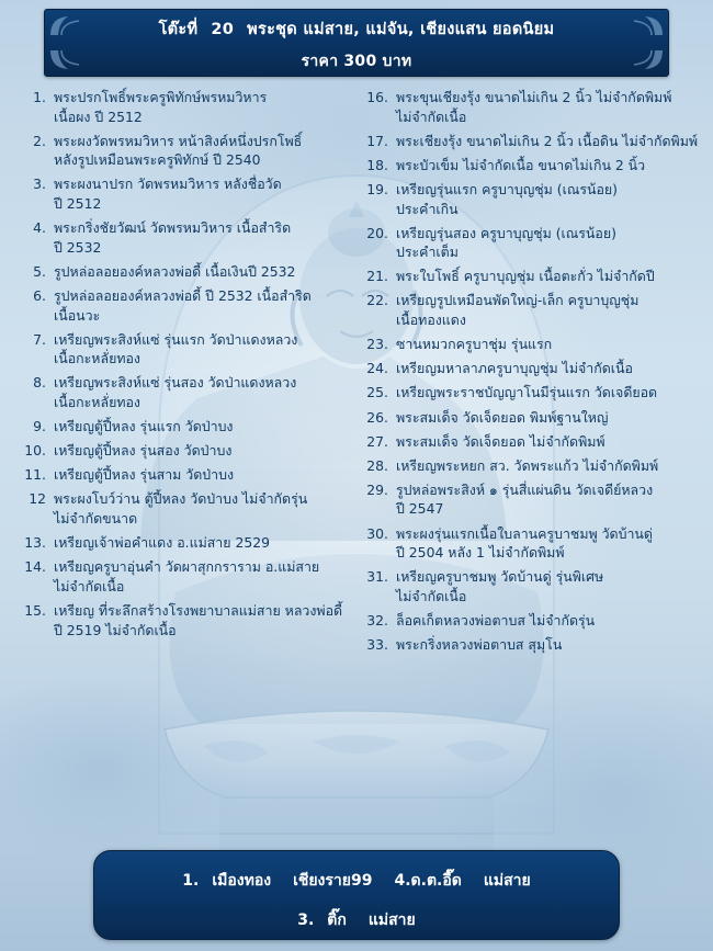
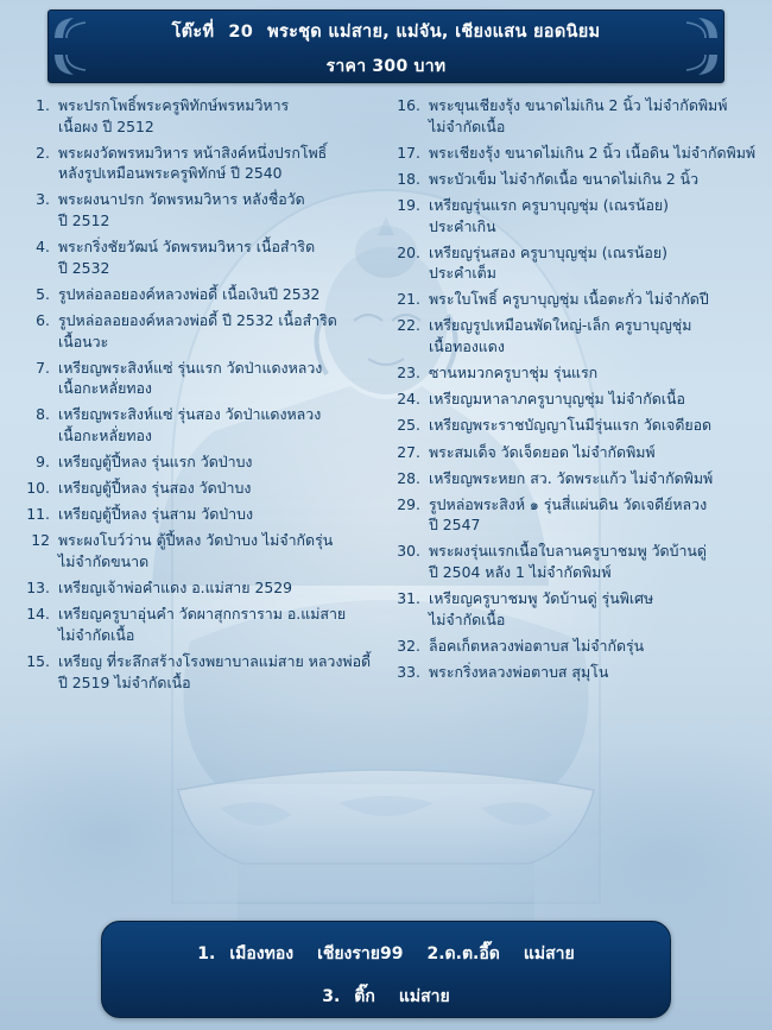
  โต๊ะที่ 20 พระชุด แม่สาย, แม่จัน, เชียงแสน ยอดนิยม
  ราคา 300 บาท
  1.
  พระปรกโพธิ์พระครูพิทักษ์พรหมวิหาร
  เนื้อผง ปี 2512
  2.
  พระผงวัดพรหมวิหาร หน้าสิงค์หนึ่งปรกโพธิ์
  หลังรูปเหมือนพระครูพิทักษ์ ปี 2540
  3.
  พระผงนาปรก วัดพรหมวิหาร หลังชื่อวัด
  ปี 2512
  4.
  พระกริ่งชัยวัฒน์ วัดพรหมวิหาร เนื้อสำริด
  ปี 2532
  5.
  รูปหล่อลอยองค์หลวงพ่อดี้ เนื้อเงินปี 2532
  6.
  รูปหล่อลอยองค์หลวงพ่อดี้ ปี 2532 เนื้อสำริด
  เนื้อนวะ
  7.
  เหรียญพระสิงห์แซ่ รุ่นแรก วัดป่าแดงหลวง
  เนื้อกะหลั่ยทอง
  8.
  เหรียญพระสิงห์แซ่ รุ่นสอง วัดป่าแดงหลวง
  เนื้อกะหลั่ยทอง
  9.
  เหรียญตู้ปี้หลง รุ่นแรก วัดป่าบง
  10.
  เหรียญตู้ปี้หลง รุ่นสอง วัดป่าบง
  11.
  เหรียญตู้ปี้หลง รุ่นสาม วัดป่าบง
  12
  พระผงโบว์ว่าน ตู้ปี้หลง วัดป่าบง ไม่จำกัดรุ่น
  ไม่จำกัดขนาด
  13.
  เหรียญเจ้าพ่อคำแดง อ.แม่สาย 2529
  14.
  เหรียญครูบาอุ่นคำ วัดผาสุกกราราม อ.แม่สาย
  ไม่จำกัดเนื้อ
  15.
  เหรียญ ที่ระลึกสร้างโรงพยาบาลแม่สาย หลวงพ่อดี้
  ปี 2519 ไม่จำกัดเนื้อ
  16.
  พระขุนเชียงรุ้ง ขนาดไม่เกิน 2 นิ้ว ไม่จำกัดพิมพ์
  ไม่จำกัดเนื้อ
  17.
  พระเชียงรุ้ง ขนาดไม่เกิน 2 นิ้ว เนื้อดิน ไม่จำกัดพิมพ์
  18.
  พระบัวเข็ม ไม่จำกัดเนื้อ ขนาดไม่เกิน 2 นิ้ว
  19.
  เหรียญรุ่นแรก ครูบาบุญชุ่ม (เณรน้อย)
  ประคำเกิน
  20.
  เหรียญรุ่นสอง ครูบาบุญชุ่ม (เณรน้อย)
  ประคำเต็ม
  21.
  พระใบโพธิ์ ครูบาบุญชุ่ม เนื้อตะกั่ว ไม่จำกัดปี
  22.
  เหรียญรูปเหมือนพัดใหญ่-เล็ก ครูบาบุญชุ่ม
  เนื้อทองแดง
  23.
  ซานหมวกครูบาชุ่ม รุ่นแรก
  24.
  เหรียญมหาลาภครูบาบุญชุ่ม ไม่จำกัดเนื้อ
  25.
  เหรียญพระราชบัญญาโนมีรุ่นแรก วัดเจดียอด
- 26.
- พระสมเด็จ วัดเจ็ดยอด พิมพ์ฐานใหญ่
  27.
  พระสมเด็จ วัดเจ็ดยอด ไม่จำกัดพิมพ์
  28.
  เหรียญพระหยก สว. วัดพระแก้ว ไม่จำกัดพิมพ์
  29.
  รูปหล่อพระสิงห์ ๑ รุ่นสี่แผ่นดิน วัดเจดีย์หลวง
  ปี 2547
  30.
  พระผงรุ่นแรกเนื้อใบลานครูบาชมพู วัดบ้านดู่
  ปี 2504 หลัง 1 ไม่จำกัดพิมพ์
  31.
  เหรียญครูบาชมพู วัดบ้านดู่ รุ่นพิเศษ
  ไม่จำกัดเนื้อ
  32.
  ล็อคเก็ตหลวงพ่อตาบส ไม่จำกัดรุ่น
  33.
  พระกริ่งหลวงพ่อตาบส สุมุโน
- 1. เมืองทอง เชียงราย99 4.ด.ต.อี๊ด แม่สาย
+ 1. เมืองทอง เชียงราย99 2.ด.ต.อี๊ด แม่สาย
  3. ติ๊ก แม่สาย
